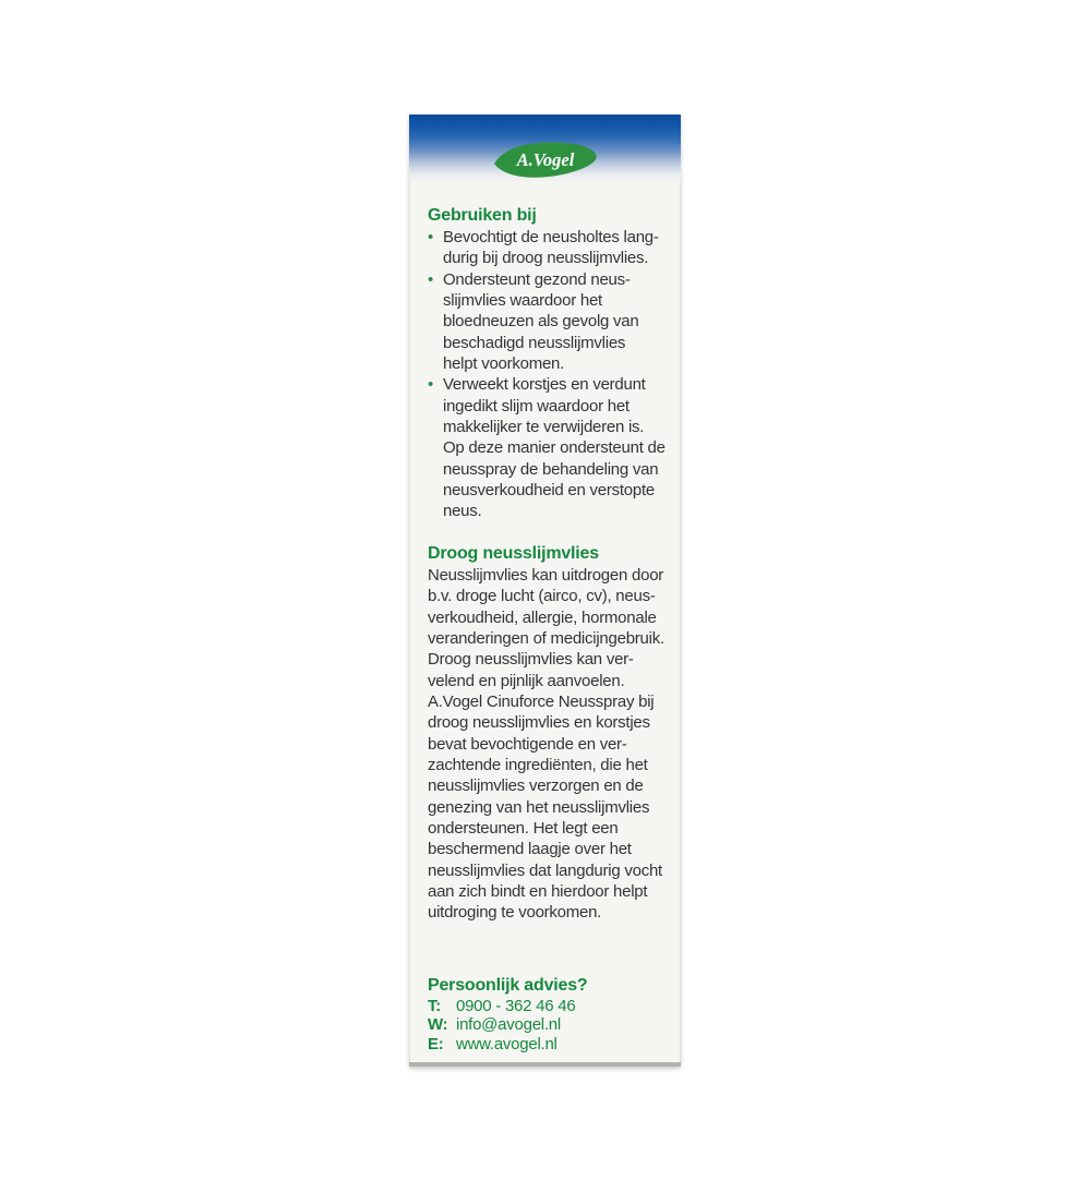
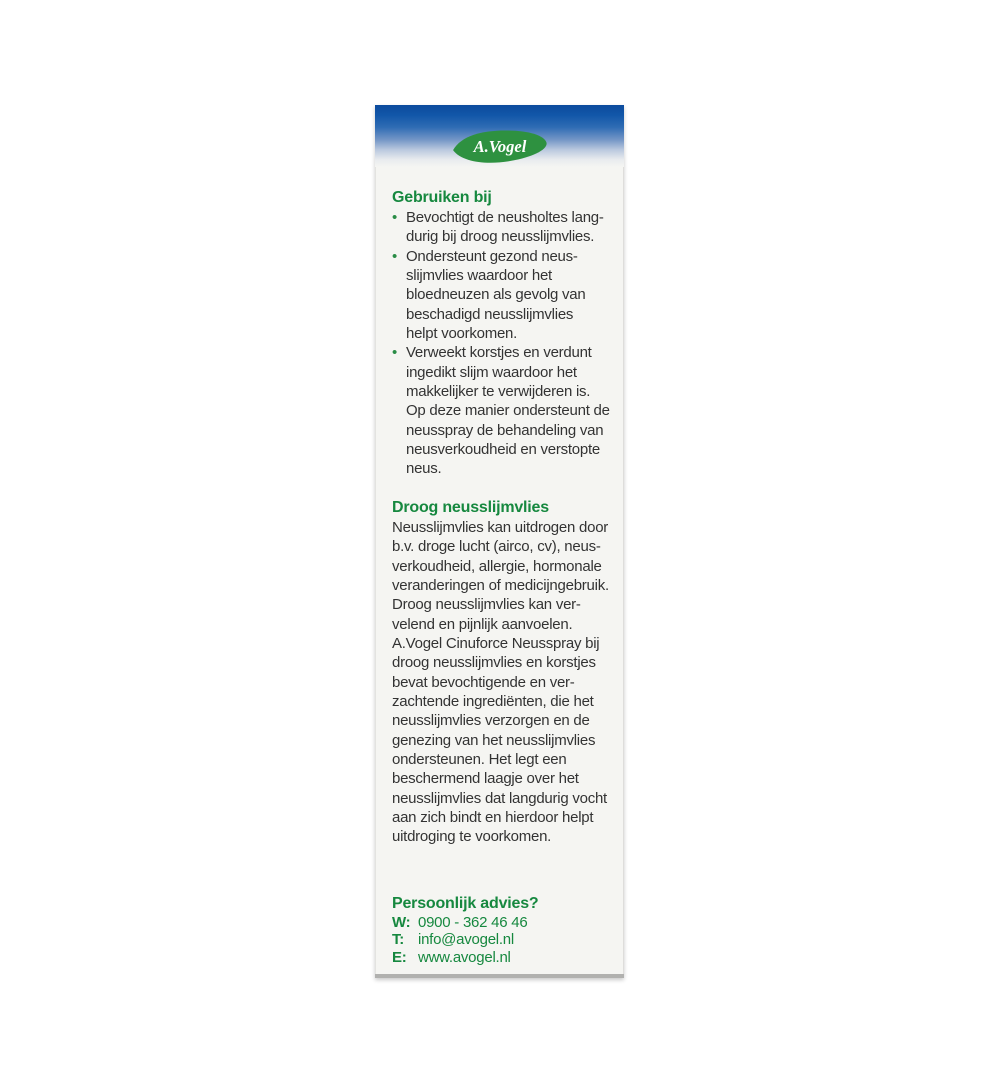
  A.Vogel
  Gebruiken bij
  •
  Bevochtigt de neusholtes lang-
  durig bij droog neusslijmvlies.
  •
  Ondersteunt gezond neus-
  slijmvlies waardoor het
  bloedneuzen als gevolg van
  beschadigd neusslijmvlies
  helpt voorkomen.
  •
  Verweekt korstjes en verdunt
  ingedikt slijm waardoor het
  makkelijker te verwijderen is.
  Op deze manier ondersteunt de
  neusspray de behandeling van
  neusverkoudheid en verstopte
  neus.
  Droog neusslijmvlies
  Neusslijmvlies kan uitdrogen door
  b.v. droge lucht (airco, cv), neus-
  verkoudheid, allergie, hormonale
  veranderingen of medicijngebruik.
  Droog neusslijmvlies kan ver-
  velend en pijnlijk aanvoelen.
  A.Vogel Cinuforce Neusspray bij
  droog neusslijmvlies en korstjes
  bevat bevochtigende en ver-
  zachtende ingrediënten, die het
  neusslijmvlies verzorgen en de
  genezing van het neusslijmvlies
  ondersteunen. Het legt een
  beschermend laagje over het
  neusslijmvlies dat langdurig vocht
  aan zich bindt en hierdoor helpt
  uitdroging te voorkomen.
  Persoonlijk advies?
- T:
+ W:
  0900 - 362 46 46
- W:
+ T:
  info@avogel.nl
  E:
  www.avogel.nl
